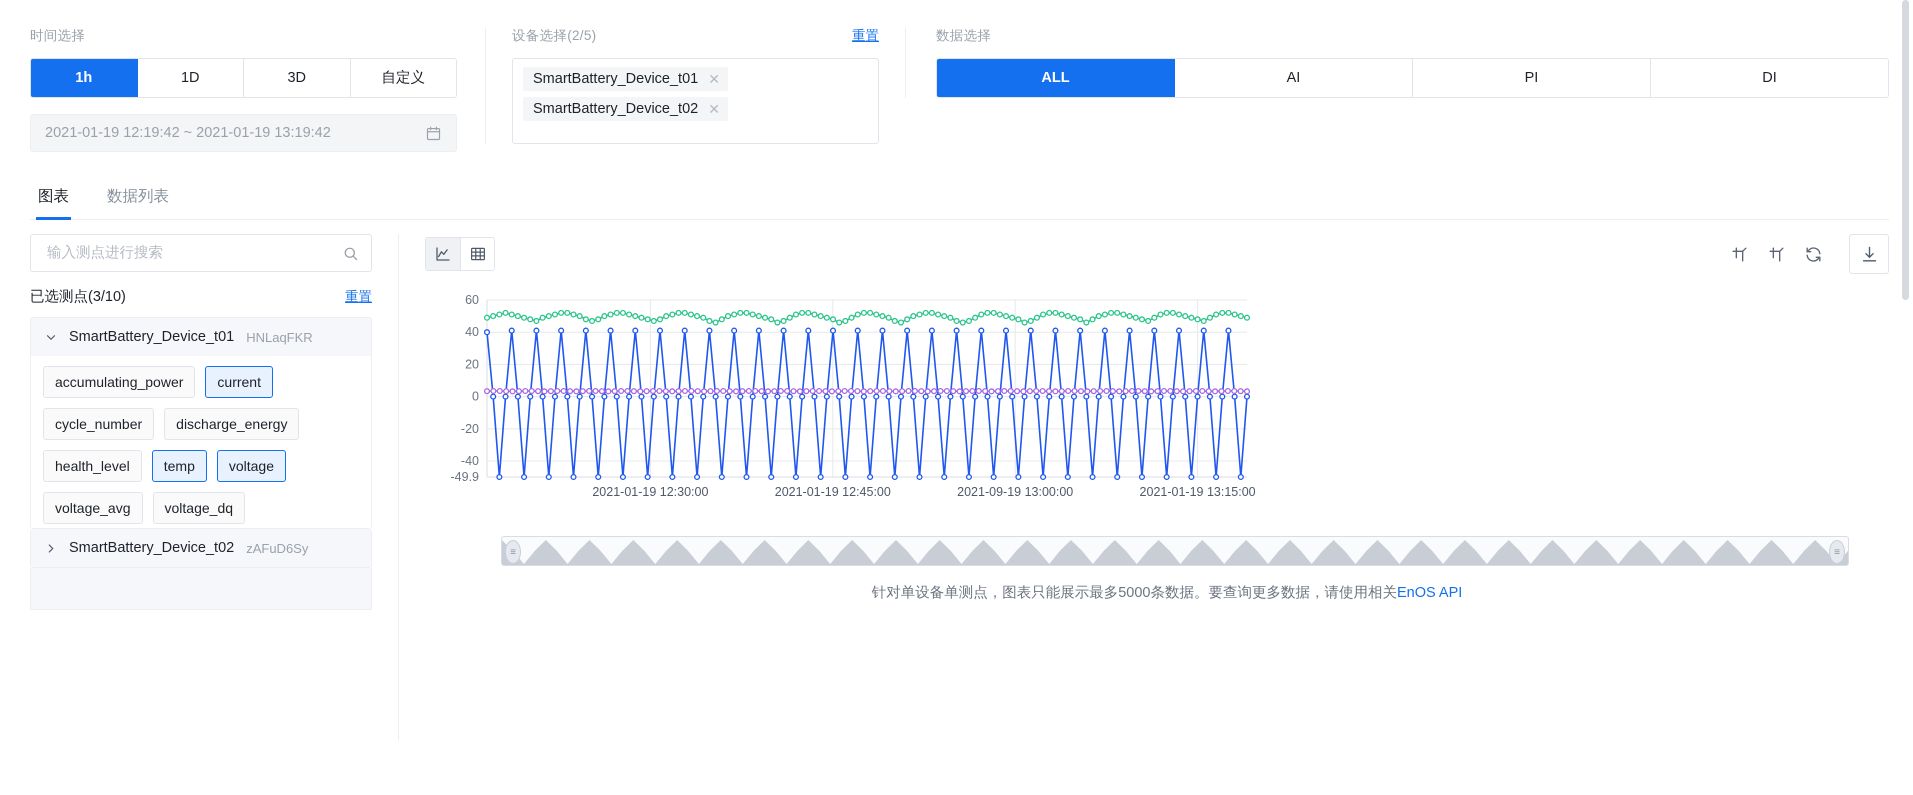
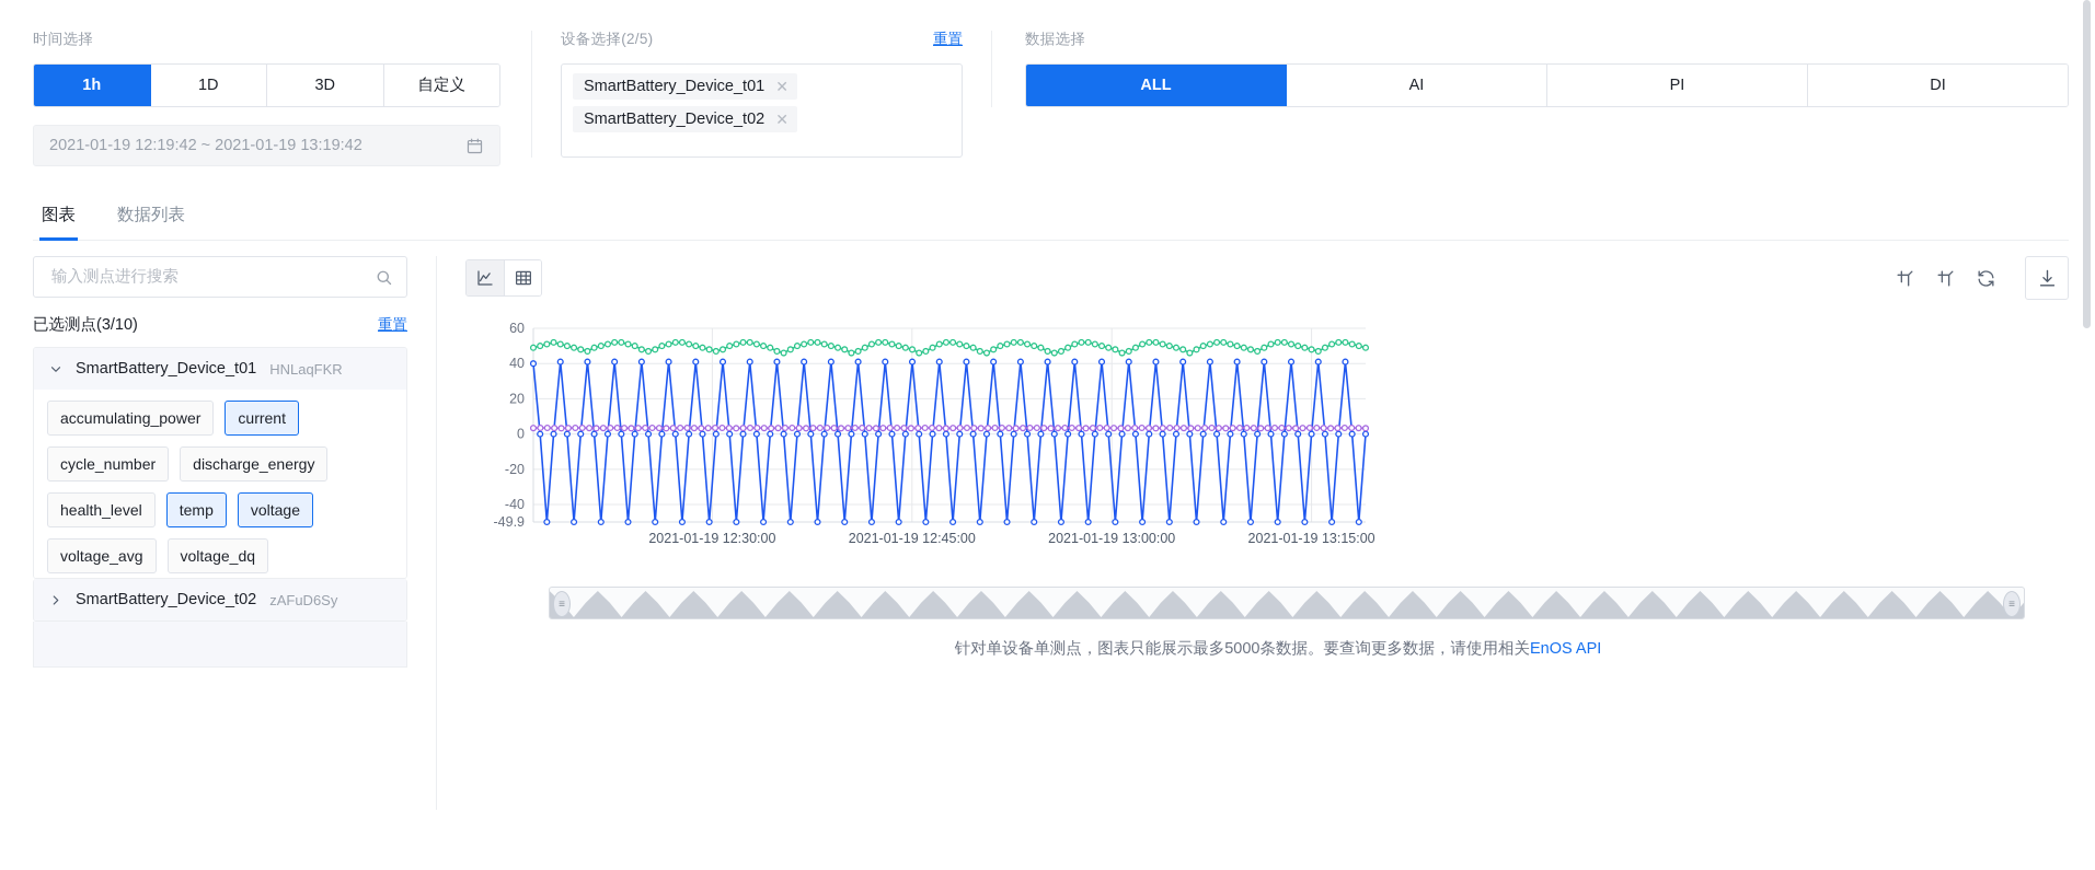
  时间选择
  1h
  1D
  3D
  自定义
  2021-01-19 12:19:42 ~ 2021-01-19 13:19:42
  设备选择(2/5)
  重置
  SmartBattery_Device_t01
  ✕
  SmartBattery_Device_t02
  ✕
  数据选择
  ALL
  AI
  PI
  DI
  图表
  数据列表
  输入测点进行搜索
  已选测点(3/10)
  重置
  SmartBattery_Device_t01
  HNLaqFKR
  accumulating_power
  current
  cycle_number
  discharge_energy
  health_level
  temp
  voltage
  voltage_avg
  voltage_dq
  SmartBattery_Device_t02
  zAFuD6Sy
  60
  40
  20
  0
  -20
  -40
  -49.9
  2021-01-19 12:30:00
  2021-01-19 12:45:00
- 2021-09-19 13:00:00
+ 2021-01-19 13:00:00
  2021-01-19 13:15:00
  ≡
  ≡
  针对单设备单测点，图表只能展示最多5000条数据。要查询更多数据，请使用相关EnOS API
